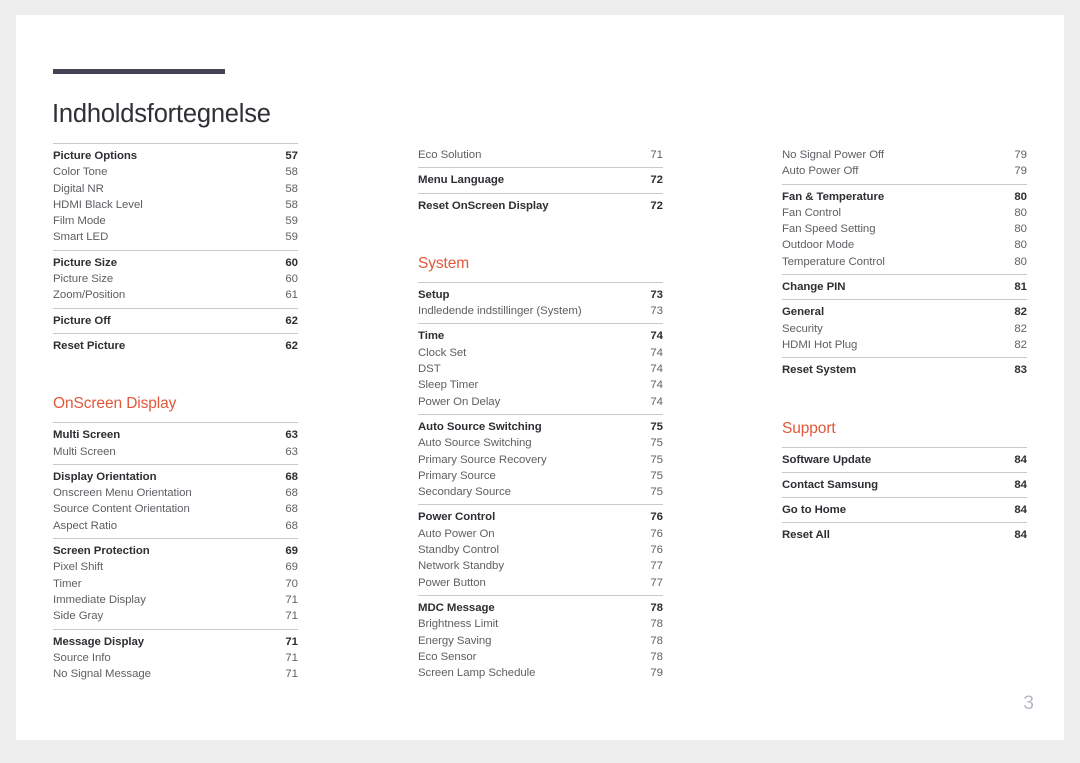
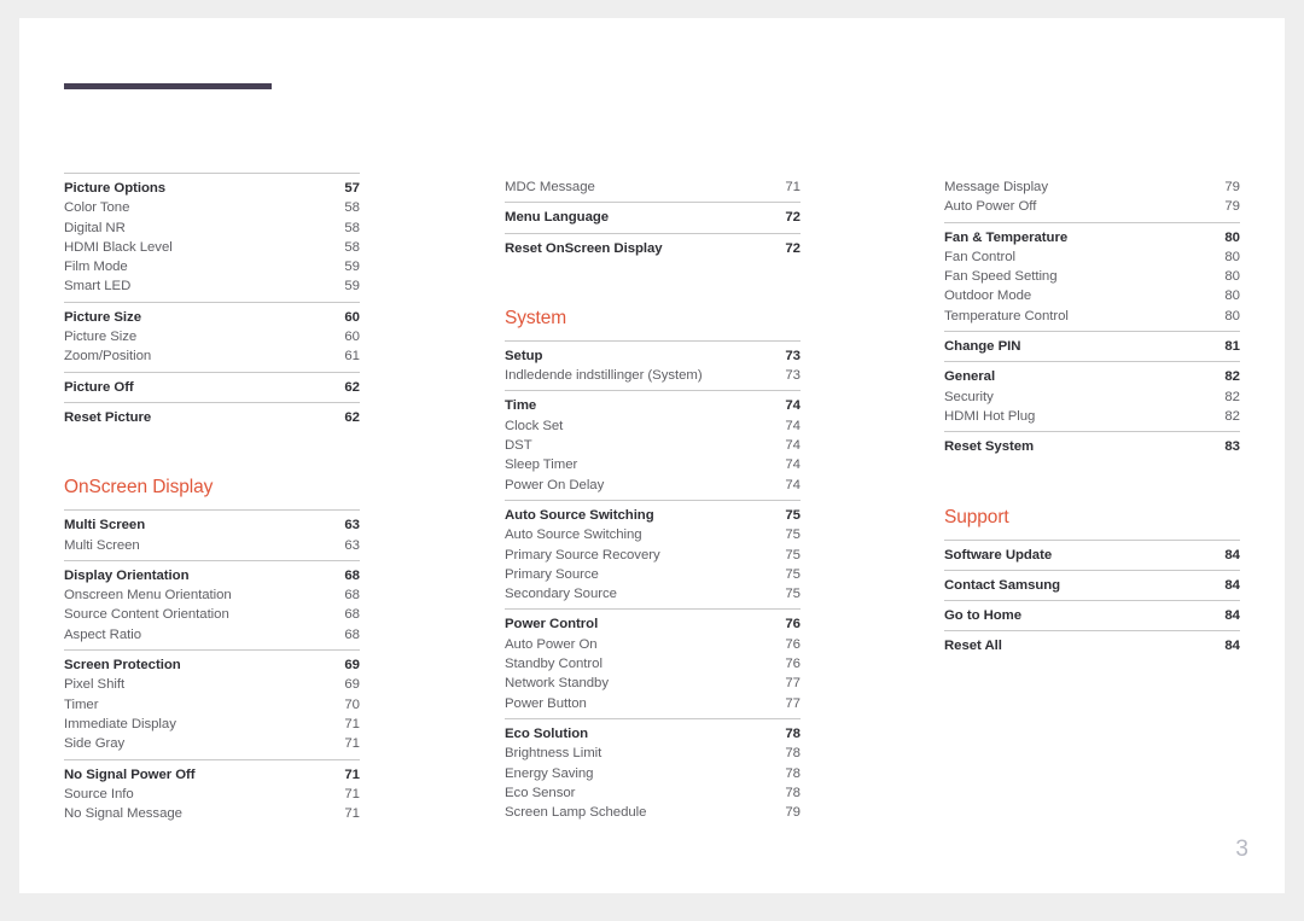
- Indholdsfortegnelse
  Picture Options
  57
  Color Tone
  58
  Digital NR
  58
  HDMI Black Level
  58
  Film Mode
  59
  Smart LED
  59
  Picture Size
  60
  Picture Size
  60
  Zoom/Position
  61
  Picture Off
  62
  Reset Picture
  62
  OnScreen Display
  Multi Screen
  63
  Multi Screen
  63
  Display Orientation
  68
  Onscreen Menu Orientation
  68
  Source Content Orientation
  68
  Aspect Ratio
  68
  Screen Protection
  69
  Pixel Shift
  69
  Timer
  70
  Immediate Display
  71
  Side Gray
  71
- Message Display
+ No Signal Power Off
  71
  Source Info
  71
  No Signal Message
  71
- Eco Solution
+ MDC Message
  71
  Menu Language
  72
  Reset OnScreen Display
  72
  System
  Setup
  73
  Indledende indstillinger (System)
  73
  Time
  74
  Clock Set
  74
  DST
  74
  Sleep Timer
  74
  Power On Delay
  74
  Auto Source Switching
  75
  Auto Source Switching
  75
  Primary Source Recovery
  75
  Primary Source
  75
  Secondary Source
  75
  Power Control
  76
  Auto Power On
  76
  Standby Control
  76
  Network Standby
  77
  Power Button
  77
- MDC Message
+ Eco Solution
  78
  Brightness Limit
  78
  Energy Saving
  78
  Eco Sensor
  78
  Screen Lamp Schedule
  79
- No Signal Power Off
+ Message Display
  79
  Auto Power Off
  79
  Fan & Temperature
  80
  Fan Control
  80
  Fan Speed Setting
  80
  Outdoor Mode
  80
  Temperature Control
  80
  Change PIN
  81
  General
  82
  Security
  82
  HDMI Hot Plug
  82
  Reset System
  83
  Support
  Software Update
  84
  Contact Samsung
  84
  Go to Home
  84
  Reset All
  84
  3
